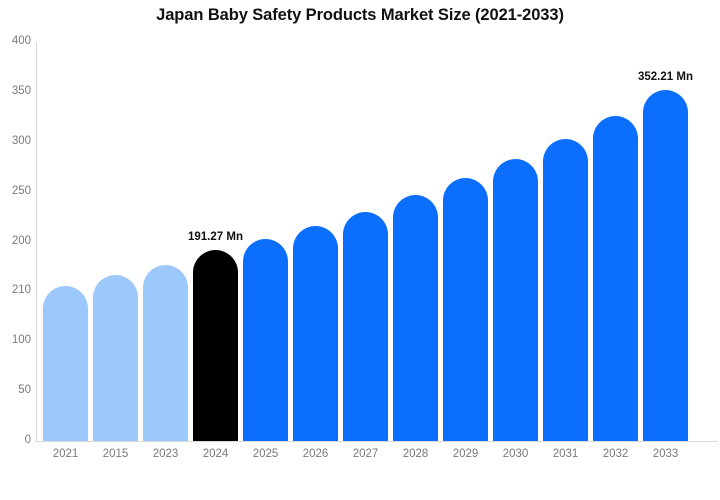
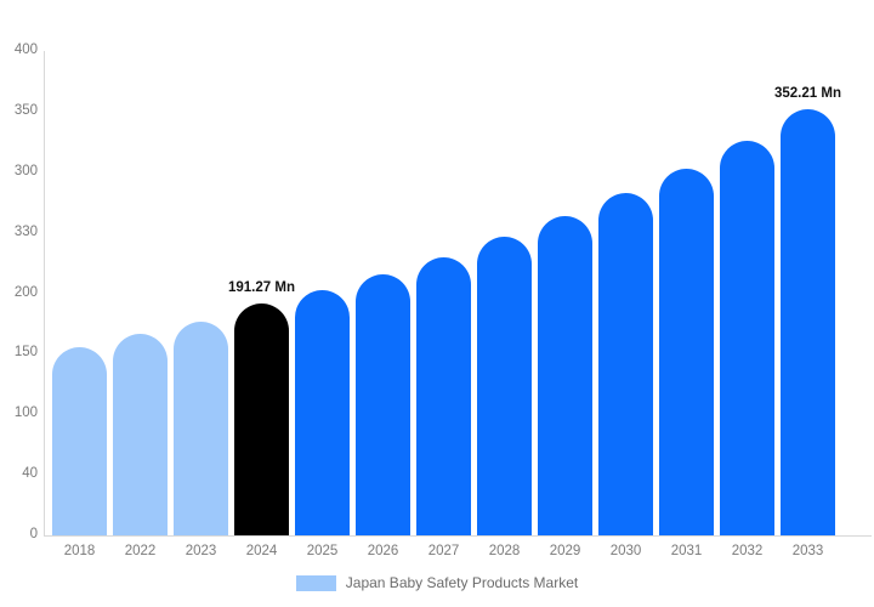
- Japan Baby Safety Products Market Size (2021-2033)
  0
- 50
+ 40
  100
- 210
+ 150
  200
- 250
+ 330
  300
  350
  400
- 2021
+ 2018
- 2015
+ 2022
  2023
  2024
  191.27 Mn
  2025
  2026
  2027
  2028
  2029
  2030
  2031
  2032
  2033
  352.21 Mn
+ Japan Baby Safety Products Market
